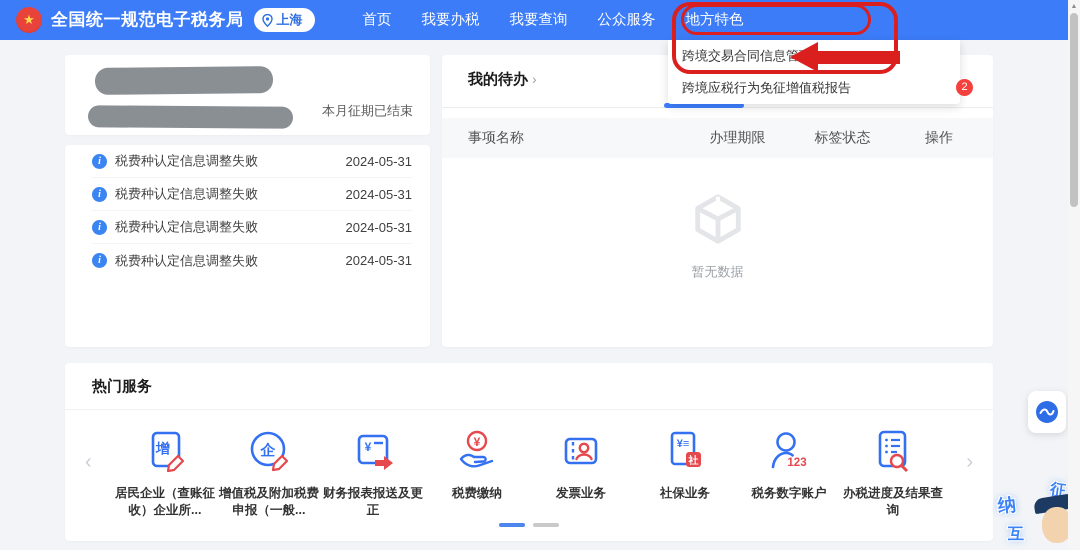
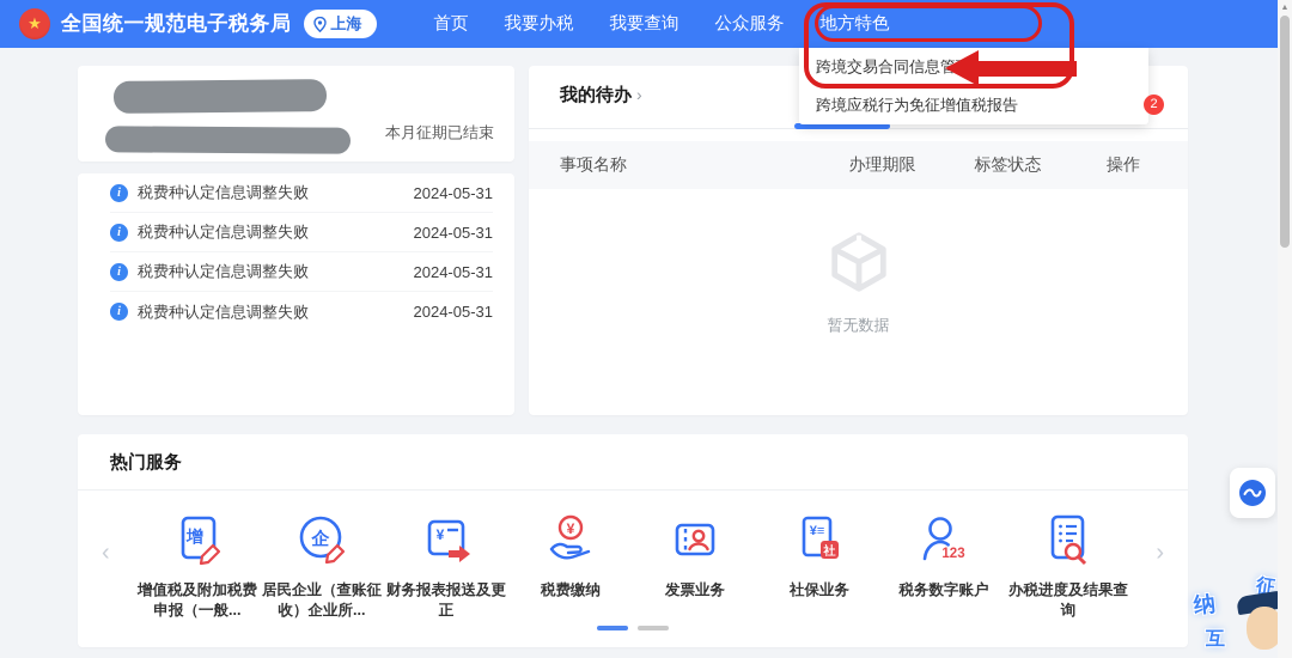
  ★
  全国统一规范电子税务局
  上海
  首页
  我要办税
  我要查询
  公众服务
  地方特色
  跨境交易合同信息管
  跨境应税行为免征增值税报告
  2
  本月征期已结束
  i
  税费种认定信息调整失败
  2024-05-31
  i
  税费种认定信息调整失败
  2024-05-31
  i
  税费种认定信息调整失败
  2024-05-31
  i
  税费种认定信息调整失败
  2024-05-31
  我的待办 ›
  事项名称
  办理期限
  标签状态
  操作
  暂无数据
  热门服务
  ‹
  ›
  增
- 居民企业（查账征收）企业所...
+ 增值税及附加税费申报（一般...
  企
- 增值税及附加税费申报（一般...
+ 居民企业（查账征收）企业所...
  ¥
  财务报表报送及更正
  ¥
  税费缴纳
  发票业务
  ¥≡
  社
  社保业务
  123
  税务数字账户
  办税进度及结果查询
  互
